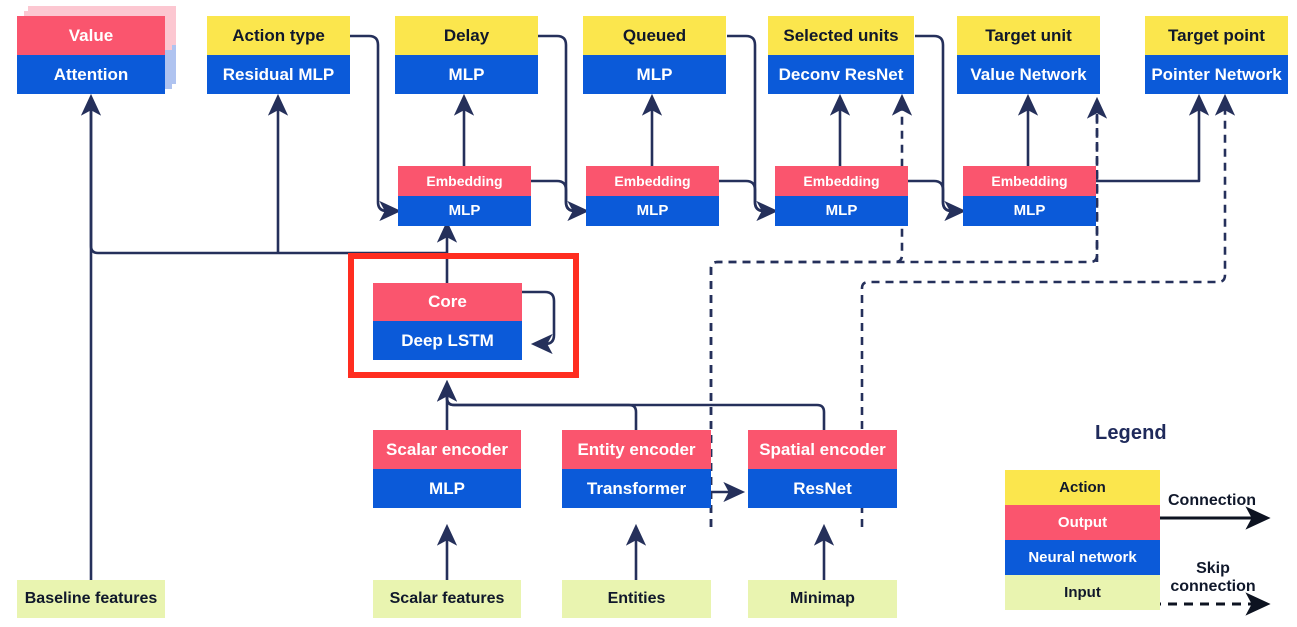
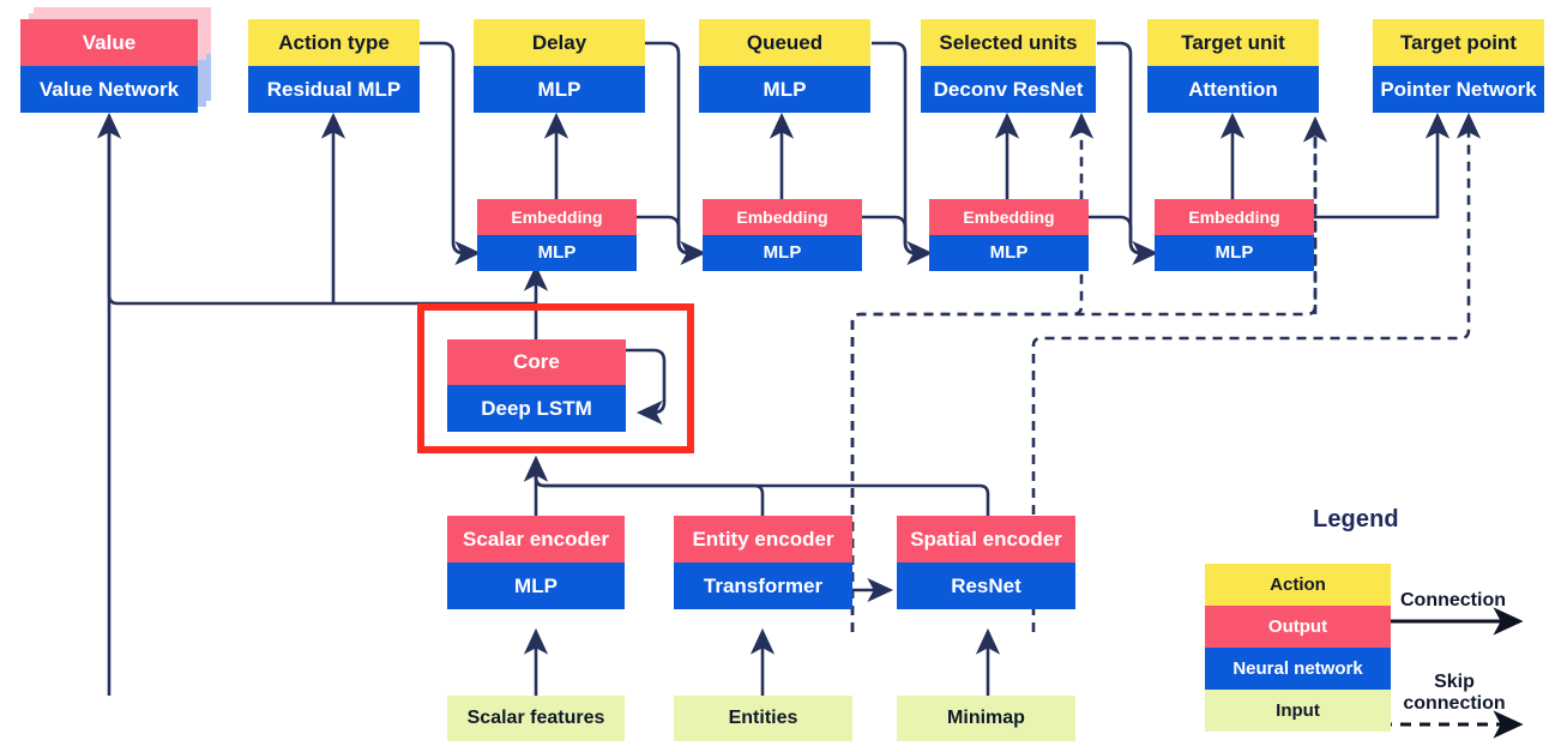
  Value
- Attention
+ Value Network
  Action type
  Residual MLP
  Delay
  MLP
  Queued
  MLP
  Selected units
  Deconv ResNet
  Target unit
- Value Network
+ Attention
  Target point
  Pointer Network
  Embedding
  MLP
  Embedding
  MLP
  Embedding
  MLP
  Embedding
  MLP
  Core
  Deep LSTM
  Scalar encoder
  MLP
  Entity encoder
  Transformer
  Spatial encoder
  ResNet
- Baseline features
  Scalar features
  Entities
  Minimap
  Legend
  Action
  Output
  Neural network
  Input
  Connection
  Skip
  connection
